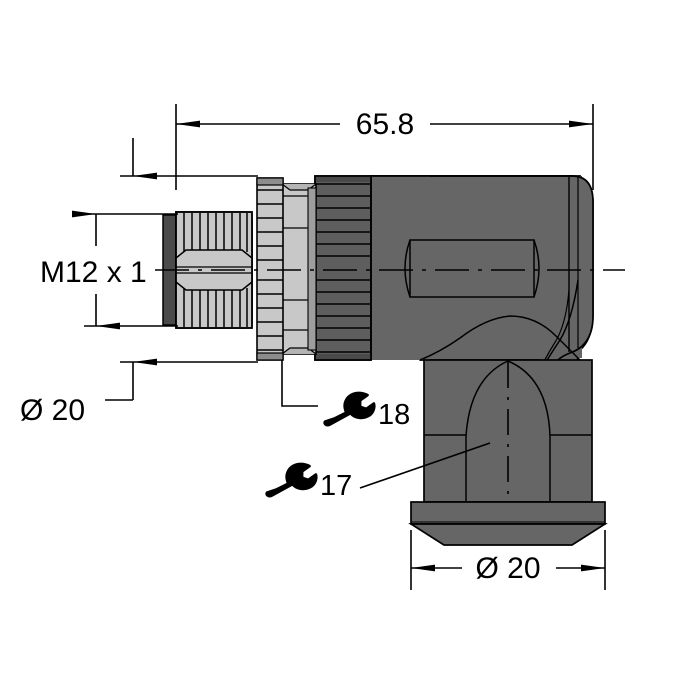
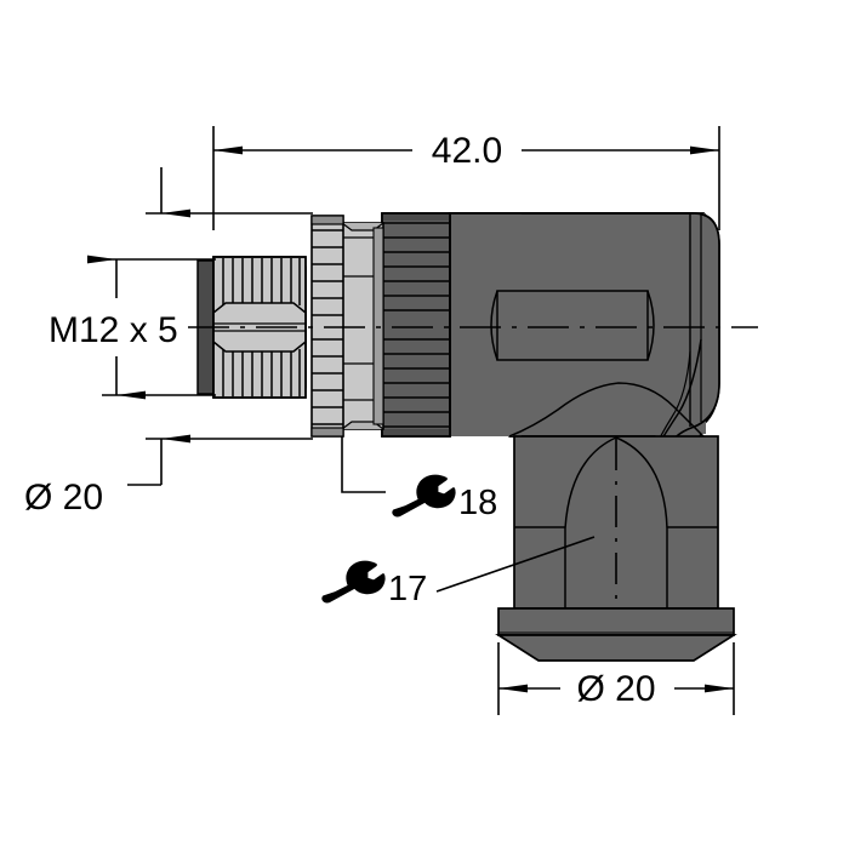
- 65.8
+ 42.0
- M12 x 1
+ M12 x 5
  Ø 20
  Ø 20
  18
  17
